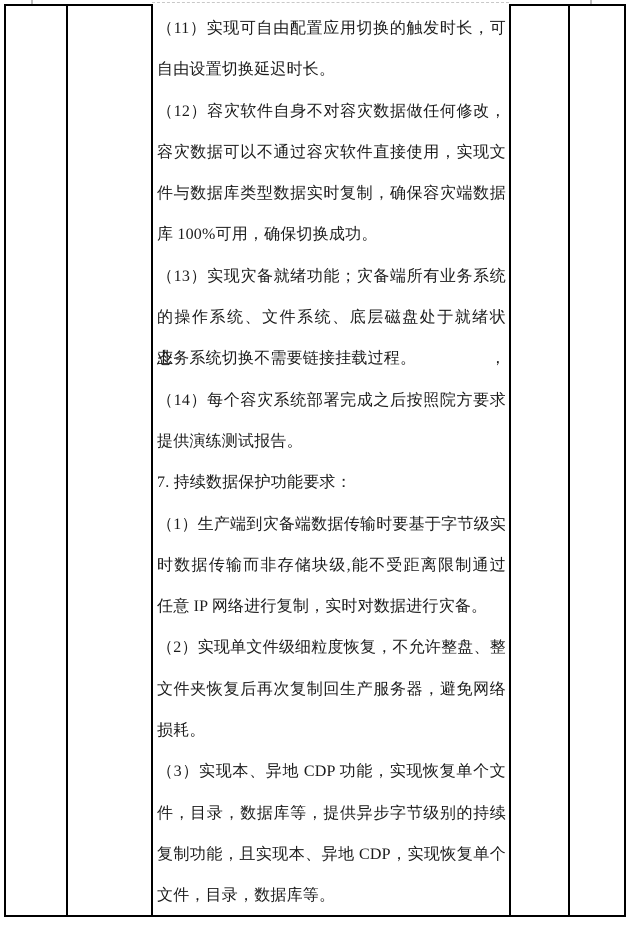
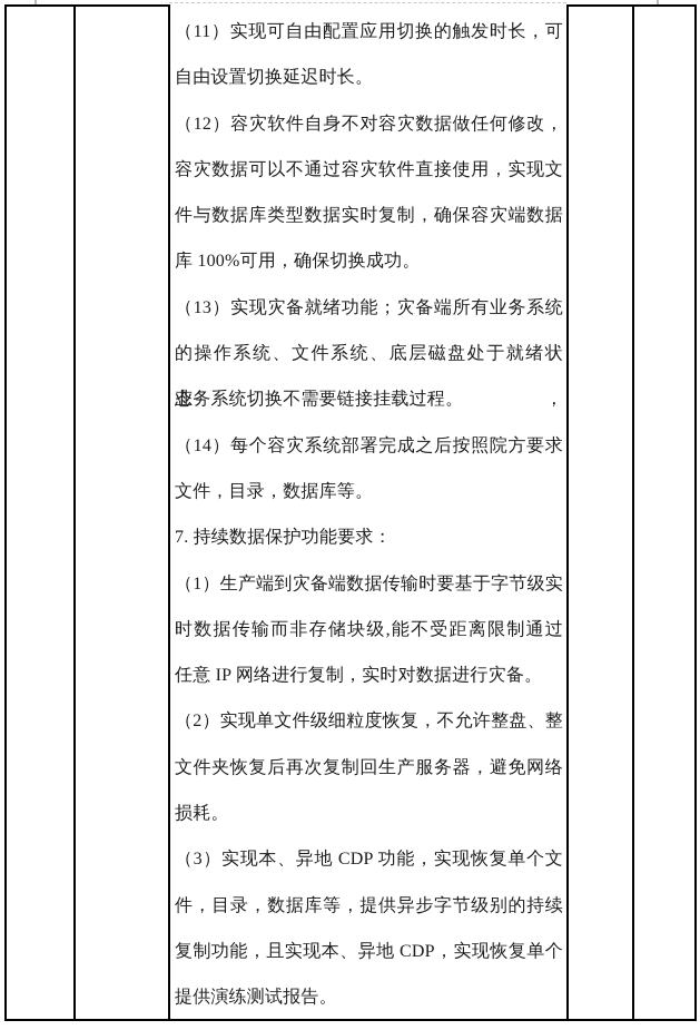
  （11）实现可自由配置应用切换的触发时长，可
  自由设置切换延迟时长。
  （12）容灾软件自身不对容灾数据做任何修改，
  容灾数据可以不通过容灾软件直接使用，实现文
  件与数据库类型数据实时复制，确保容灾端数据
  库 100%可用，确保切换成功。
  （13）实现灾备就绪功能；灾备端所有业务系统
  的操作系统、文件系统、底层磁盘处于就绪状态，
  业务系统切换不需要链接挂载过程。
  （14）每个容灾系统部署完成之后按照院方要求
- 提供演练测试报告。
+ 文件，目录，数据库等。
  7. 持续数据保护功能要求：
  （1）生产端到灾备端数据传输时要基于字节级实
  时数据传输而非存储块级,能不受距离限制通过
  任意 IP 网络进行复制，实时对数据进行灾备。
  （2）实现单文件级细粒度恢复，不允许整盘、整
  文件夹恢复后再次复制回生产服务器，避免网络
  损耗。
  （3）实现本、异地 CDP 功能，实现恢复单个文
  件，目录，数据库等，提供异步字节级别的持续
  复制功能，且实现本、异地 CDP，实现恢复单个
- 文件，目录，数据库等。
+ 提供演练测试报告。
